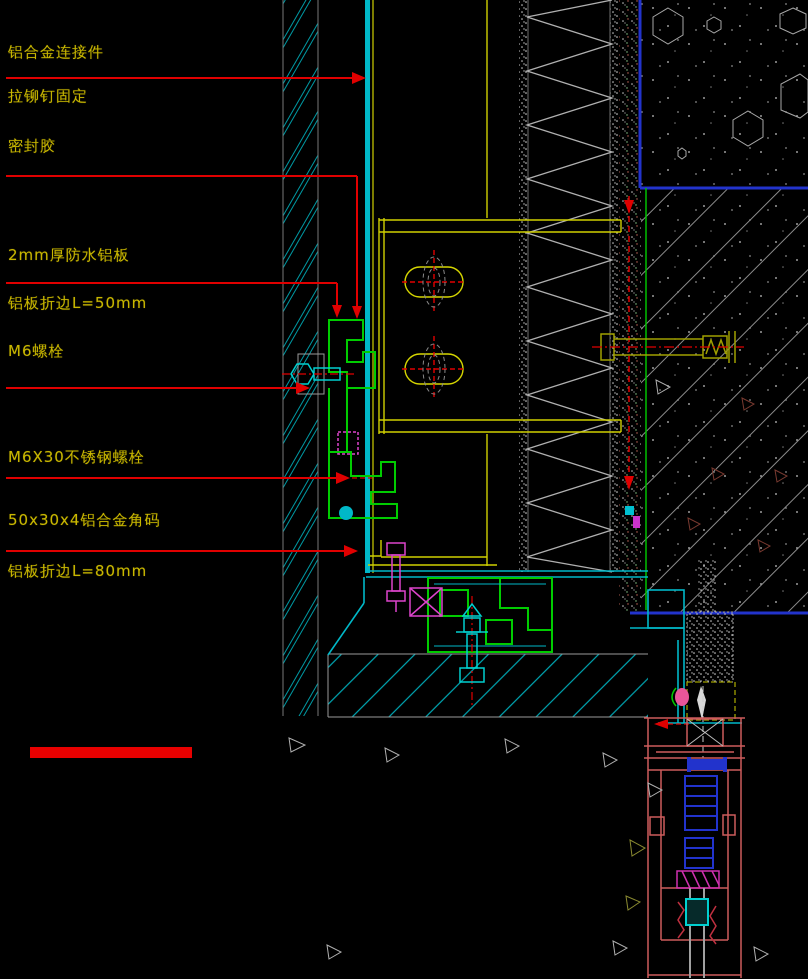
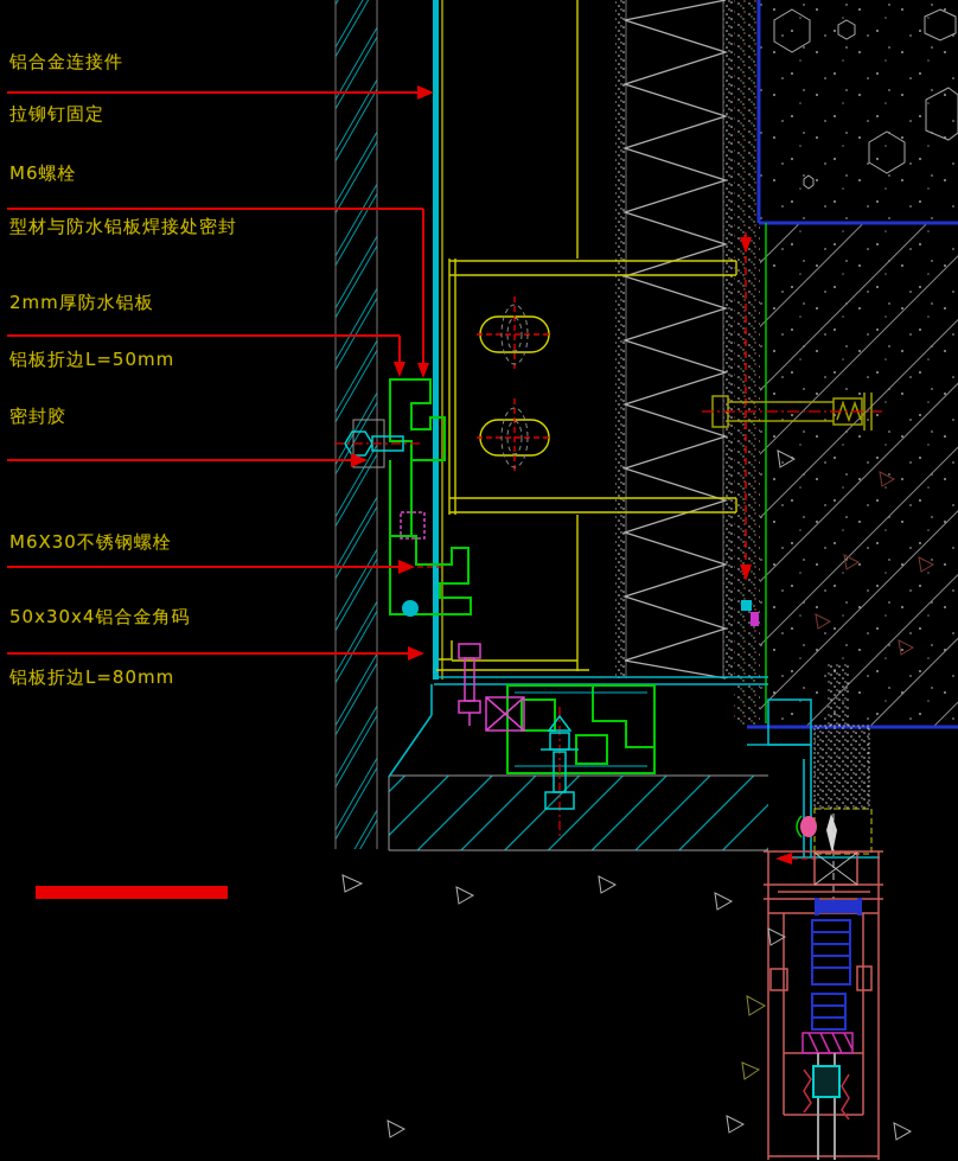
  铝合金连接件
  拉铆钉固定
- 密封胶
+ M6螺栓
+ 型材与防水铝板焊接处密封
  2mm厚防水铝板
  铝板折边L=50mm
- M6螺栓
+ 密封胶
  M6X30不锈钢螺栓
  50x30x4铝合金角码
  铝板折边L=80mm
